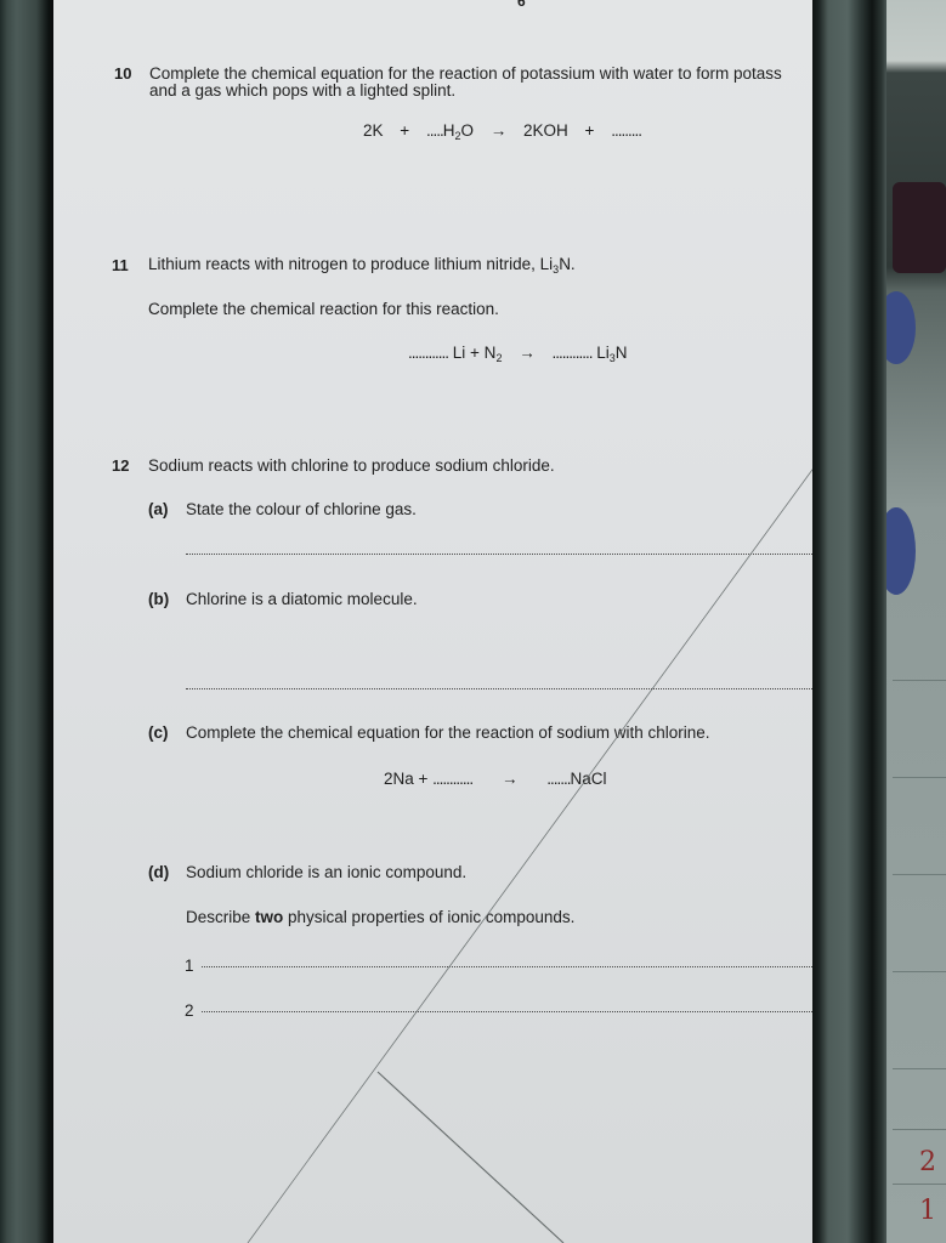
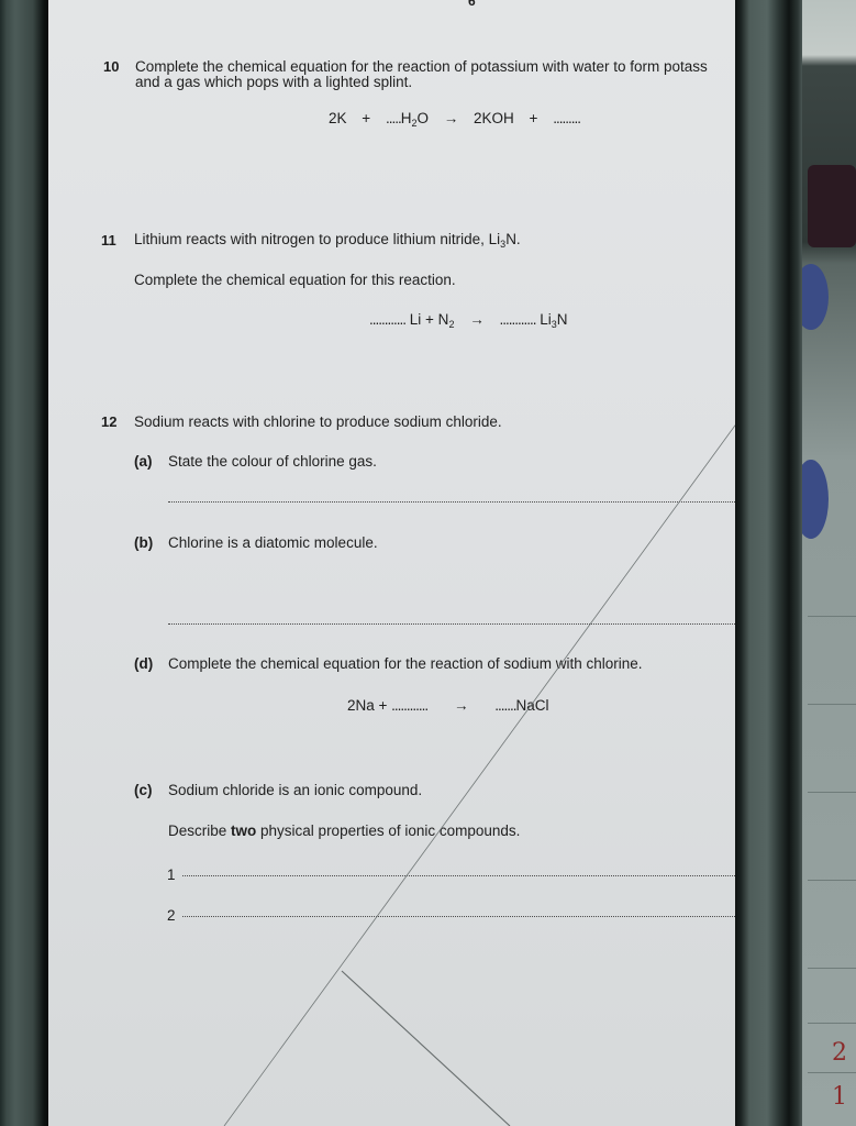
  2
  1
  6
  10
  Complete the chemical equation for the reaction of potassium with water to form potass
  and a gas which pops with a lighted splint.
  2K + .....H2O → 2KOH + .........
  11
  Lithium reacts with nitrogen to produce lithium nitride, Li3N.
- Complete the chemical reaction for this reaction.
+ Complete the chemical equation for this reaction.
  ............ Li + N2 → ............ Li3N
  12
  Sodium reacts with chlorine to produce sodium chloride.
  (a)
  State the colour of chlorine gas.
  (b)
  Chlorine is a diatomic molecule.
- (c)
+ (d)
  Complete the chemical equation for the reaction of sodiumith chlorine.
  2Na + ............ → .......NCl
- (d)
+ (c)
  Sodium chloride is an ionic compound.
  Describe two physical properties of ionic compounds.
  1
  2
